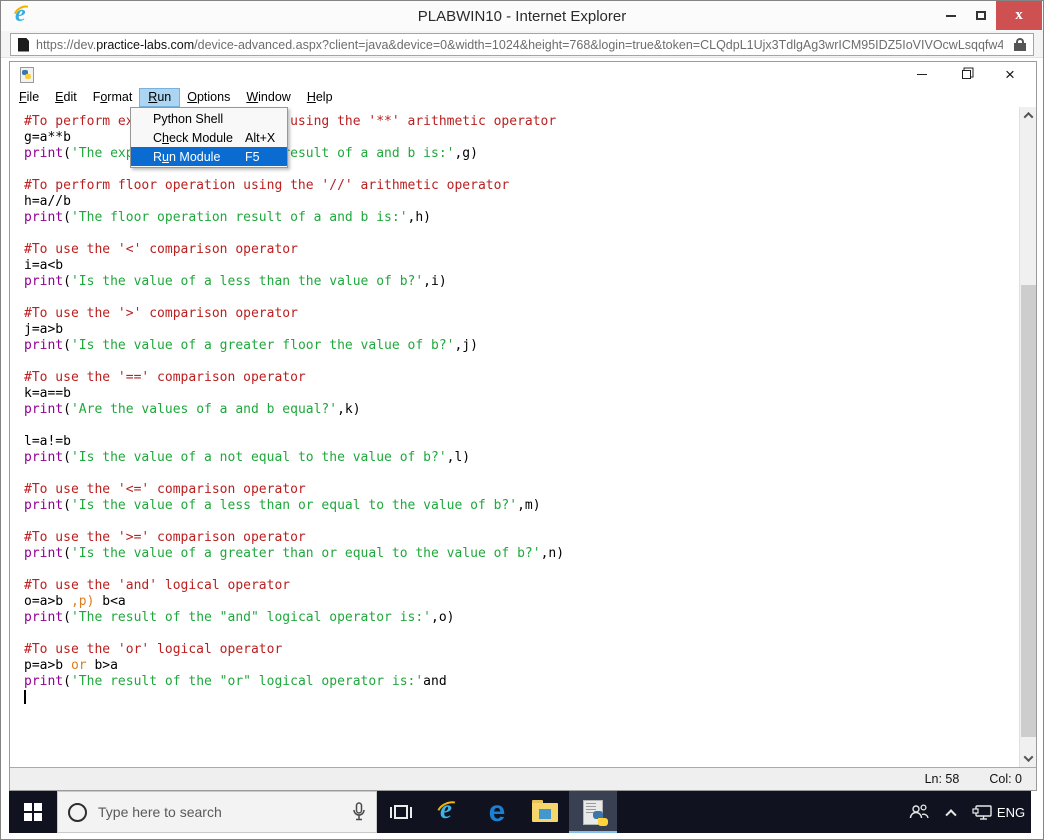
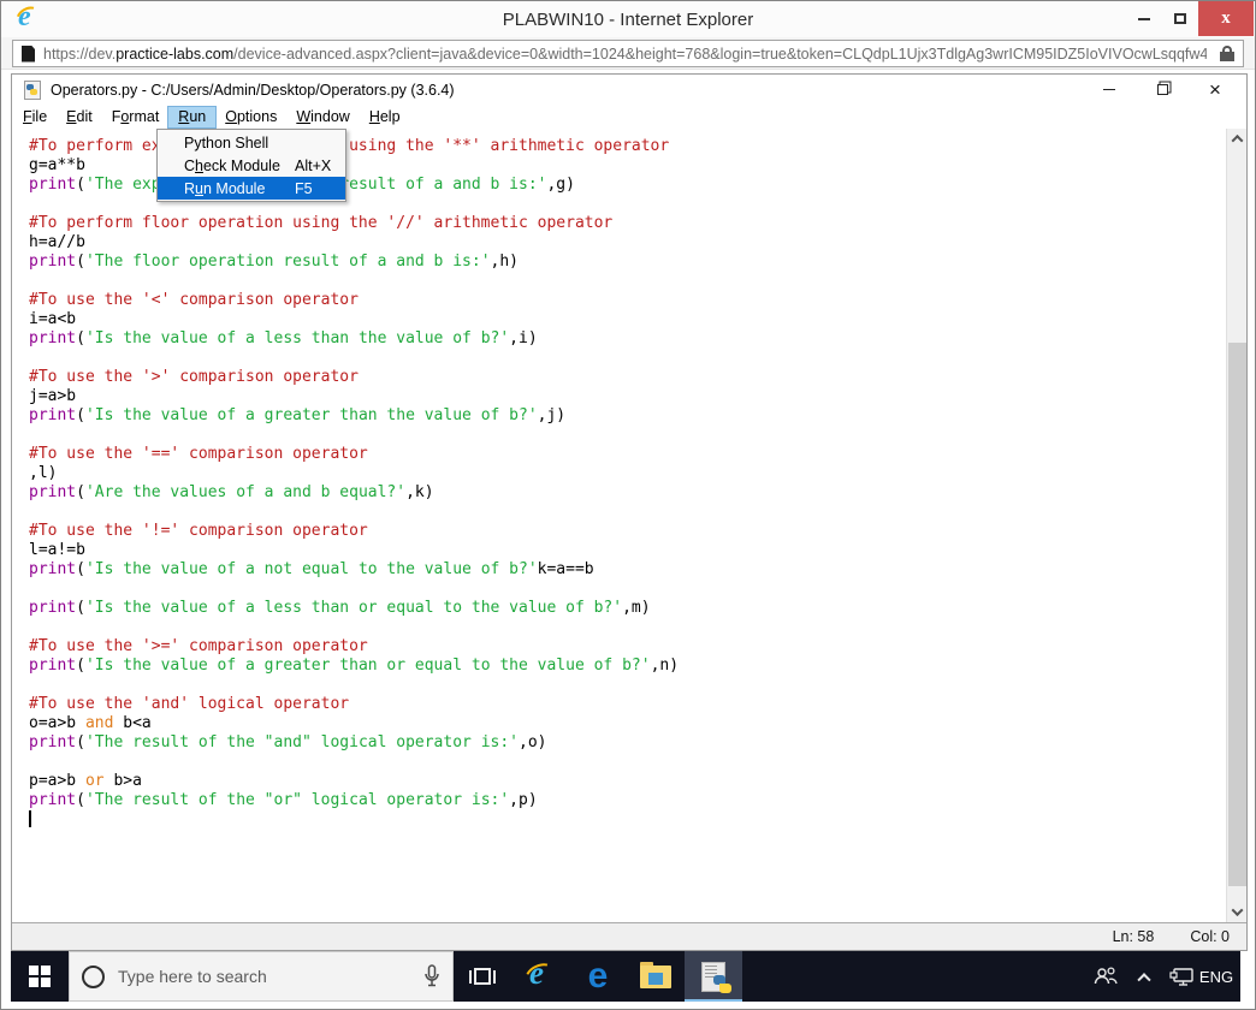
  e
  PLABWIN10 - Internet Explorer
  x
  https://dev.practice-labs.com/device-advanced.aspx?client=java&device=0&width=1024&height=768&login=true&token=CLQdpL1Ujx3TdlgAg3wrICM95IDZ5IoVIVOcwLsqqfw4
+ Operators.py - C:/Users/Admin/Desktop/Operators.py (3.6.4)
  ×
  File
  Edit
  Format
  Run
  Options
  Window
  Help
  g=a**b
  #To perform floor operation using the '//' arithmetic operator
  h=a//b
  print('The floor operation result of a and b is:',h)
  #To use the '<' comparison operator
  i=a<b
  print('Is the value of a less than the value of b?',i)
  #To use the '>' comparison operator
  j=a>b
- print('Is the value of a greater floor the value of b?',j)
+ print('Is the value of a greater than the value of b?',j)
  #To use the '==' comparison operator
- k=a==b
+ ,l)
  print('Are the values of a and b equal?',k)
+ #To use the '!=' comparison operator
  l=a!=b
- print('Is the value of a not equal to the value of b?',l)
+ print('Is the value of a not equal to the value of b?'k=a==b
- #To use the '<=' comparison operator
  print('Is the value of a less than or equal to the value of b?',m)
  #To use the '>=' comparison operator
  print('Is the value of a greater than or equal to the value of b?',n)
  #To use the 'and' logical operator
- o=a>b ,p) b<a
+ o=a>b and b<a
  print('The result of the "and" logical operator is:',o)
- #To use the 'or' logical operator
  p=a>b or b>a
- print('The result of the "or" logical operator is:'and
+ print('The result of the "or" logical operator is:',p)
  Python Shell
  Check Module
  Alt+X
  Run Module
  F5
  Ln: 58
  Col: 0
  Type here to search
  e
  e
  ENG
